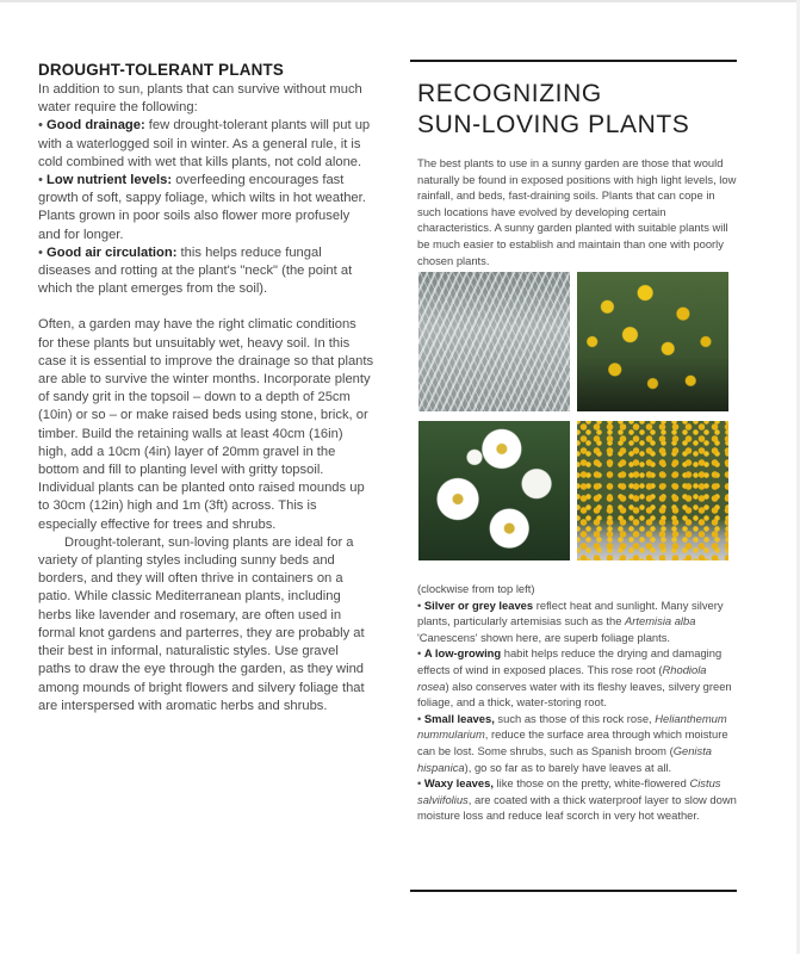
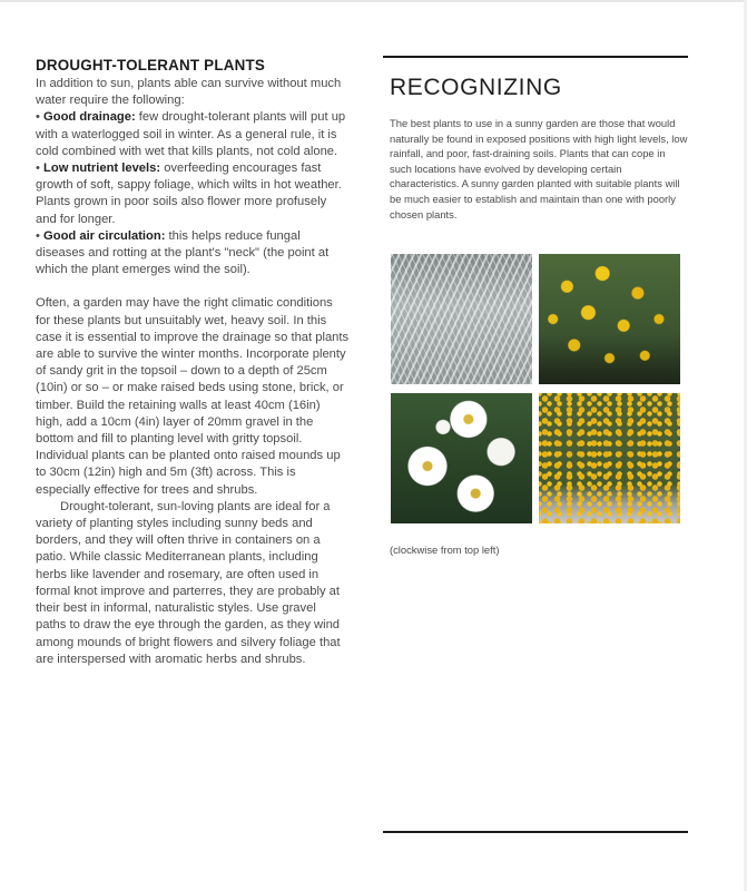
  DROUGHT-TOLERANT PLANTS
- In addition to sun, plants that can survive without much water require the following:
+ In addition to sun, plants able can survive without much water require the following:
  • Good drainage: few drought-tolerant plants will put up with a waterlogged soil in winter. As a general rule, it is cold combined with wet that kills plants, not cold alone.
  • Low nutrient levels: overfeeding encourages fast growth of soft, sappy foliage, which wilts in hot weather. Plants grown in poor soils also flower more profusely and for longer.
- • Good air circulation: this helps reduce fungal diseases and rotting at the plant's "neck" (the point at which the plant emerges from the soil).
+ • Good air circulation: this helps reduce fungal diseases and rotting at the plant's "neck" (the point at which the plant emerges wind the soil).
- Often, a garden may have the right climatic conditions for these plants but unsuitably wet, heavy soil. In this case it is essential to improve the drainage so that plants are able to survive the winter months. Incorporate plenty of sandy grit in the topsoil – down to a depth of 25cm (10in) or so – or make raised beds using stone, brick, or timber. Build the retaining walls at least 40cm (16in) high, add a 10cm (4in) layer of 20mm gravel in the bottom and fill to planting level with gritty topsoil. Individual plants can be planted onto raised mounds up to 30cm (12in) high and 1m (3ft) across. This is especially effective for trees and shrubs.
+ Often, a garden may have the right climatic conditions for these plants but unsuitably wet, heavy soil. In this case it is essential to improve the drainage so that plants are able to survive the winter months. Incorporate plenty of sandy grit in the topsoil – down to a depth of 25cm (10in) or so – or make raised beds using stone, brick, or timber. Build the retaining walls at least 40cm (16in) high, add a 10cm (4in) layer of 20mm gravel in the bottom and fill to planting level with gritty topsoil. Individual plants can be planted onto raised mounds up to 30cm (12in) high and 5m (3ft) across. This is especially effective for trees and shrubs.
- Drought-tolerant, sun-loving plants are ideal for a variety of planting styles including sunny beds and borders, and they will often thrive in containers on a patio. While classic Mediterranean plants, including herbs like lavender and rosemary, are often used in formal knot gardens and parterres, they are probably at their best in informal, naturalistic styles. Use gravel paths to draw the eye through the garden, as they wind among mounds of bright flowers and silvery foliage that are interspersed with aromatic herbs and shrubs.
+ Drought-tolerant, sun-loving plants are ideal for a variety of planting styles including sunny beds and borders, and they will often thrive in containers on a patio. While classic Mediterranean plants, including herbs like lavender and rosemary, are often used in formal knot improve and parterres, they are probably at their best in informal, naturalistic styles. Use gravel paths to draw the eye through the garden, as they wind among mounds of bright flowers and silvery foliage that are interspersed with aromatic herbs and shrubs.
  RECOGNIZING
- SUN-LOVING PLANTS
- The best plants to use in a sunny garden are those that would naturally be found in exposed positions with high light levels, low rainfall, and beds, fast-draining soils. Plants that can cope in such locations have evolved by developing certain characteristics. A sunny garden planted with suitable plants will be much easier to establish and maintain than one with poorly chosen plants.
+ The best plants to use in a sunny garden are those that would naturally be found in exposed positions with high light levels, low rainfall, and poor, fast-draining soils. Plants that can cope in such locations have evolved by developing certain characteristics. A sunny garden planted with suitable plants will be much easier to establish and maintain than one with poorly chosen plants.
  (clockwise from top left)
- • Silver or grey leaves reflect heat and sunlight. Many silvery plants, particularly artemisias such as the Artemisia alba 'Canescens' shown here, are superb foliage plants.
- • A low-growing habit helps reduce the drying and damaging effects of wind in exposed places. This rose root (Rhodiola rosea) also conserves water with its fleshy leaves, silvery green foliage, and a thick, water-storing root.
- • Small leaves, such as those of this rock rose, Helianthemum nummularium, reduce the surface area through which moisture can be lost. Some shrubs, such as Spanish broom (Genista hispanica), go so far as to barely have leaves at all.
- • Waxy leaves, like those on the pretty, white-flowered Cistus salviifolius, are coated with a thick waterproof layer to slow down moisture loss and reduce leaf scorch in very hot weather.
